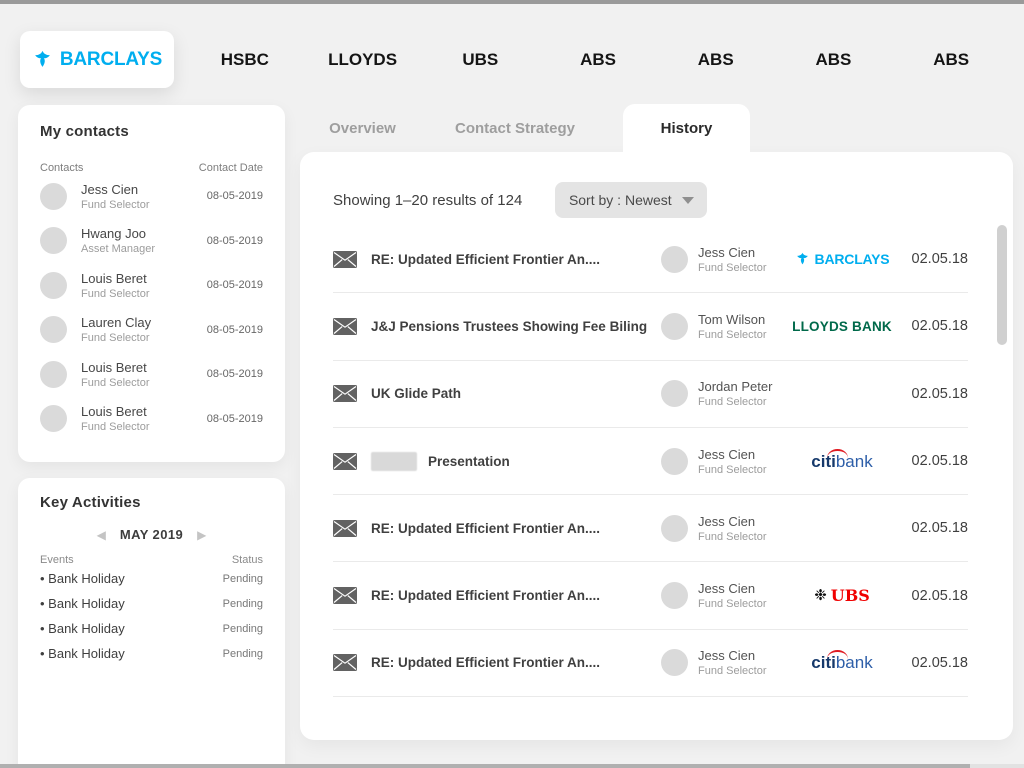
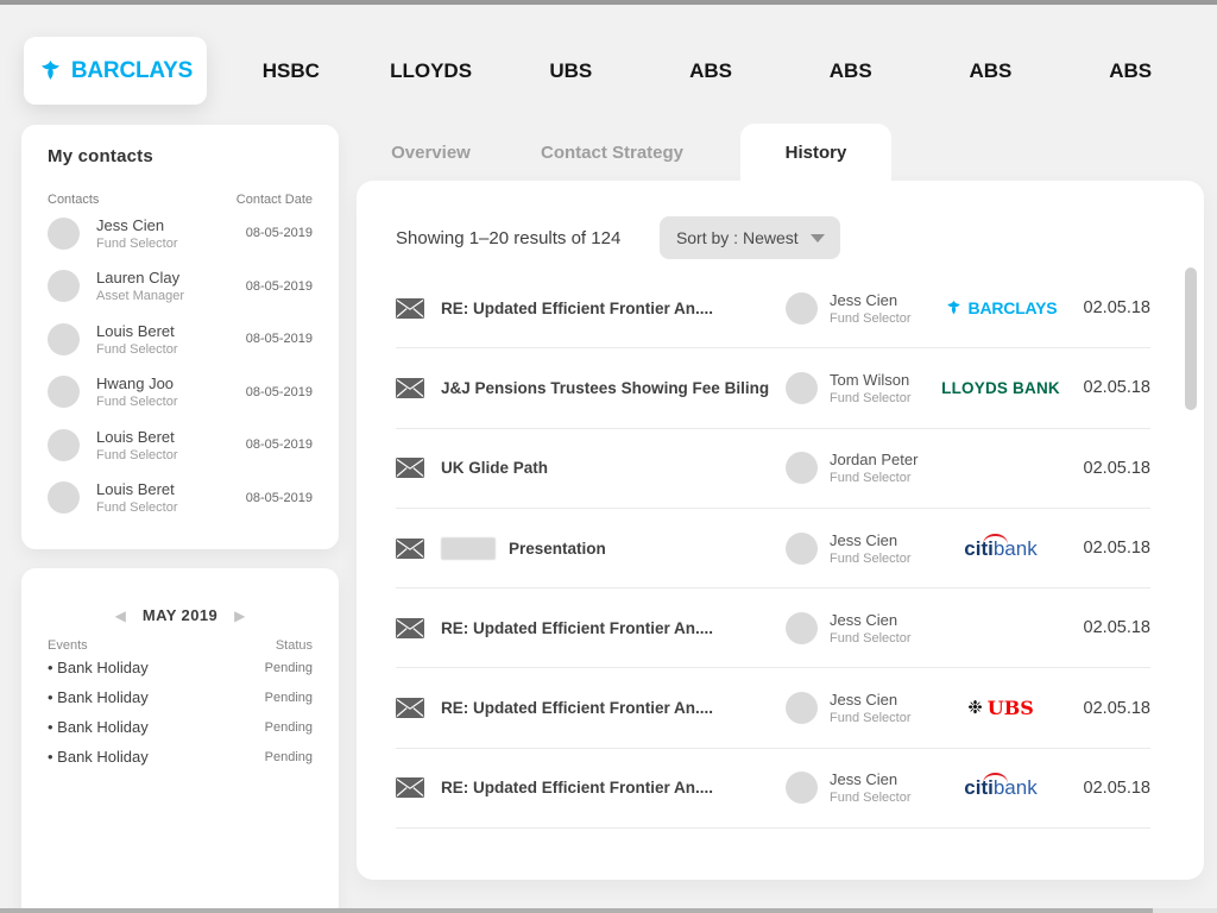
  BARCLAYS
  HSBC
  LLOYDS
  UBS
  ABS
  ABS
  ABS
  ABS
  My contacts
  Contacts
  Contact Date
  Jess Cien
  Fund Selector
  08-05-2019
- Hwang Joo
+ Lauren Clay
  Asset Manager
  08-05-2019
  Louis Beret
  Fund Selector
  08-05-2019
- Lauren Clay
+ Hwang Joo
  Fund Selector
  08-05-2019
  Louis Beret
  Fund Selector
  08-05-2019
  Louis Beret
  Fund Selector
  08-05-2019
- Key Activities
  ◀
  MAY 2019
  ▶
  Events
  Status
  • Bank Holiday
  Pending
  • Bank Holiday
  Pending
  • Bank Holiday
  Pending
  • Bank Holiday
  Pending
  Overview
  Contact Strategy
  History
  Showing 1–20 results of 124
  Sort by : Newest
  RE: Updated Efficient Frontier An....
  Jess Cien
  Fund Selector
  BARCLAYS
  02.05.18
  J&J Pensions Trustees Showing Fee Biling
  Tom Wilson
  Fund Selector
  LLOYDS BANK
  02.05.18
  UK Glide Path
  Jordan Peter
  Fund Selector
  02.05.18
  Presentation
  Jess Cien
  Fund Selector
  citibank
  02.05.18
  RE: Updated Efficient Frontier An....
  Jess Cien
  Fund Selector
  02.05.18
  RE: Updated Efficient Frontier An....
  Jess Cien
  Fund Selector
  ❉
  UBS
  02.05.18
  RE: Updated Efficient Frontier An....
  Jess Cien
  Fund Selector
  citibank
  02.05.18
